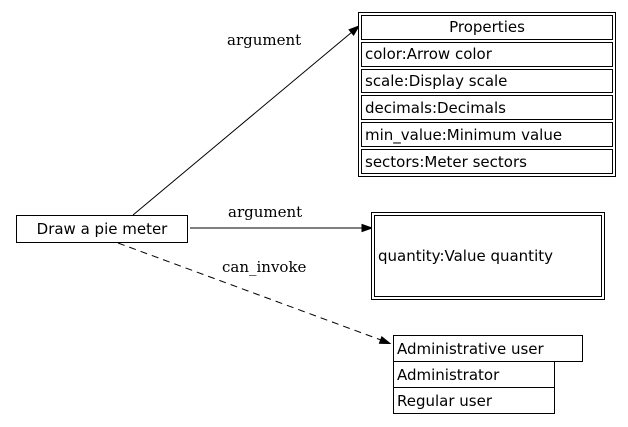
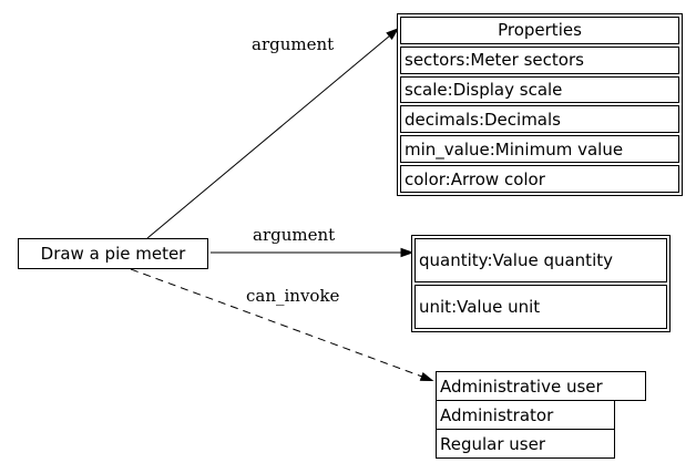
  Draw a pie meter
  argument
  argument
  can_invoke
  Properties
- color:Arrow color
+ sectors:Meter sectors
  scale:Display scale
  decimals:Decimals
  min_value:Minimum value
- sectors:Meter sectors
+ color:Arrow color
  quantity:Value quantity
+ unit:Value unit
  Administrative user
  Administrator
  Regular user
